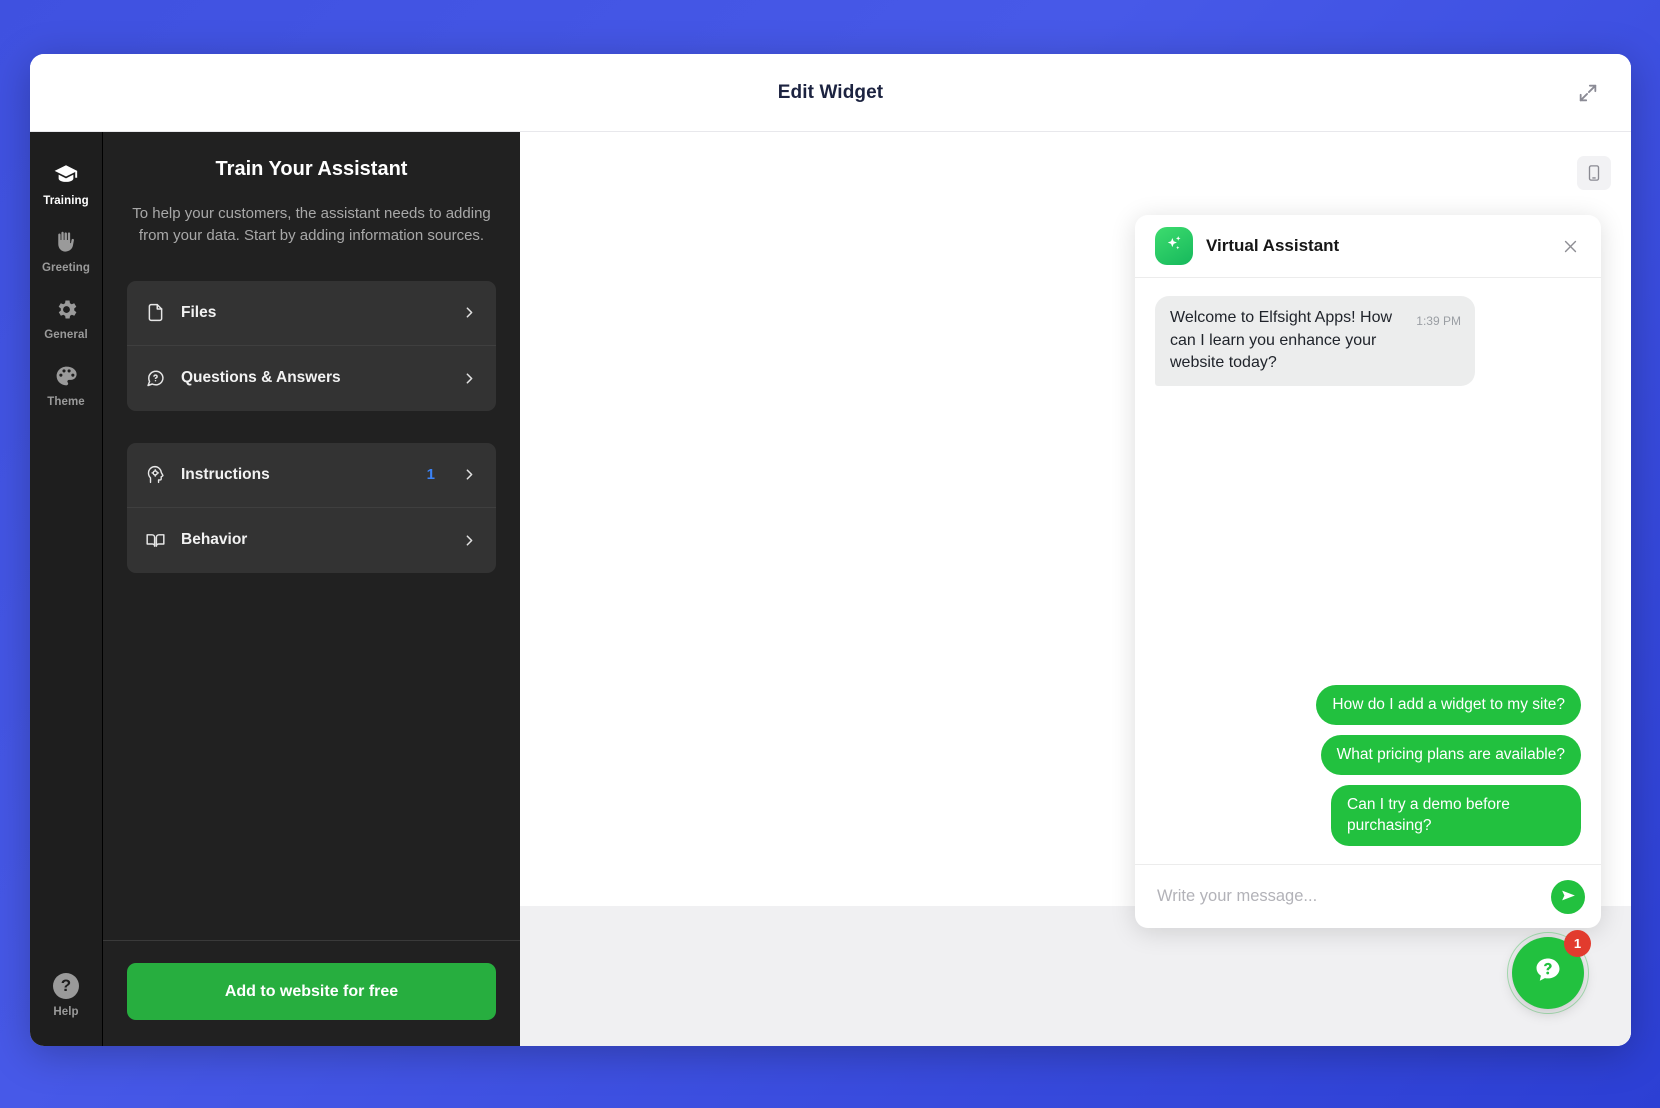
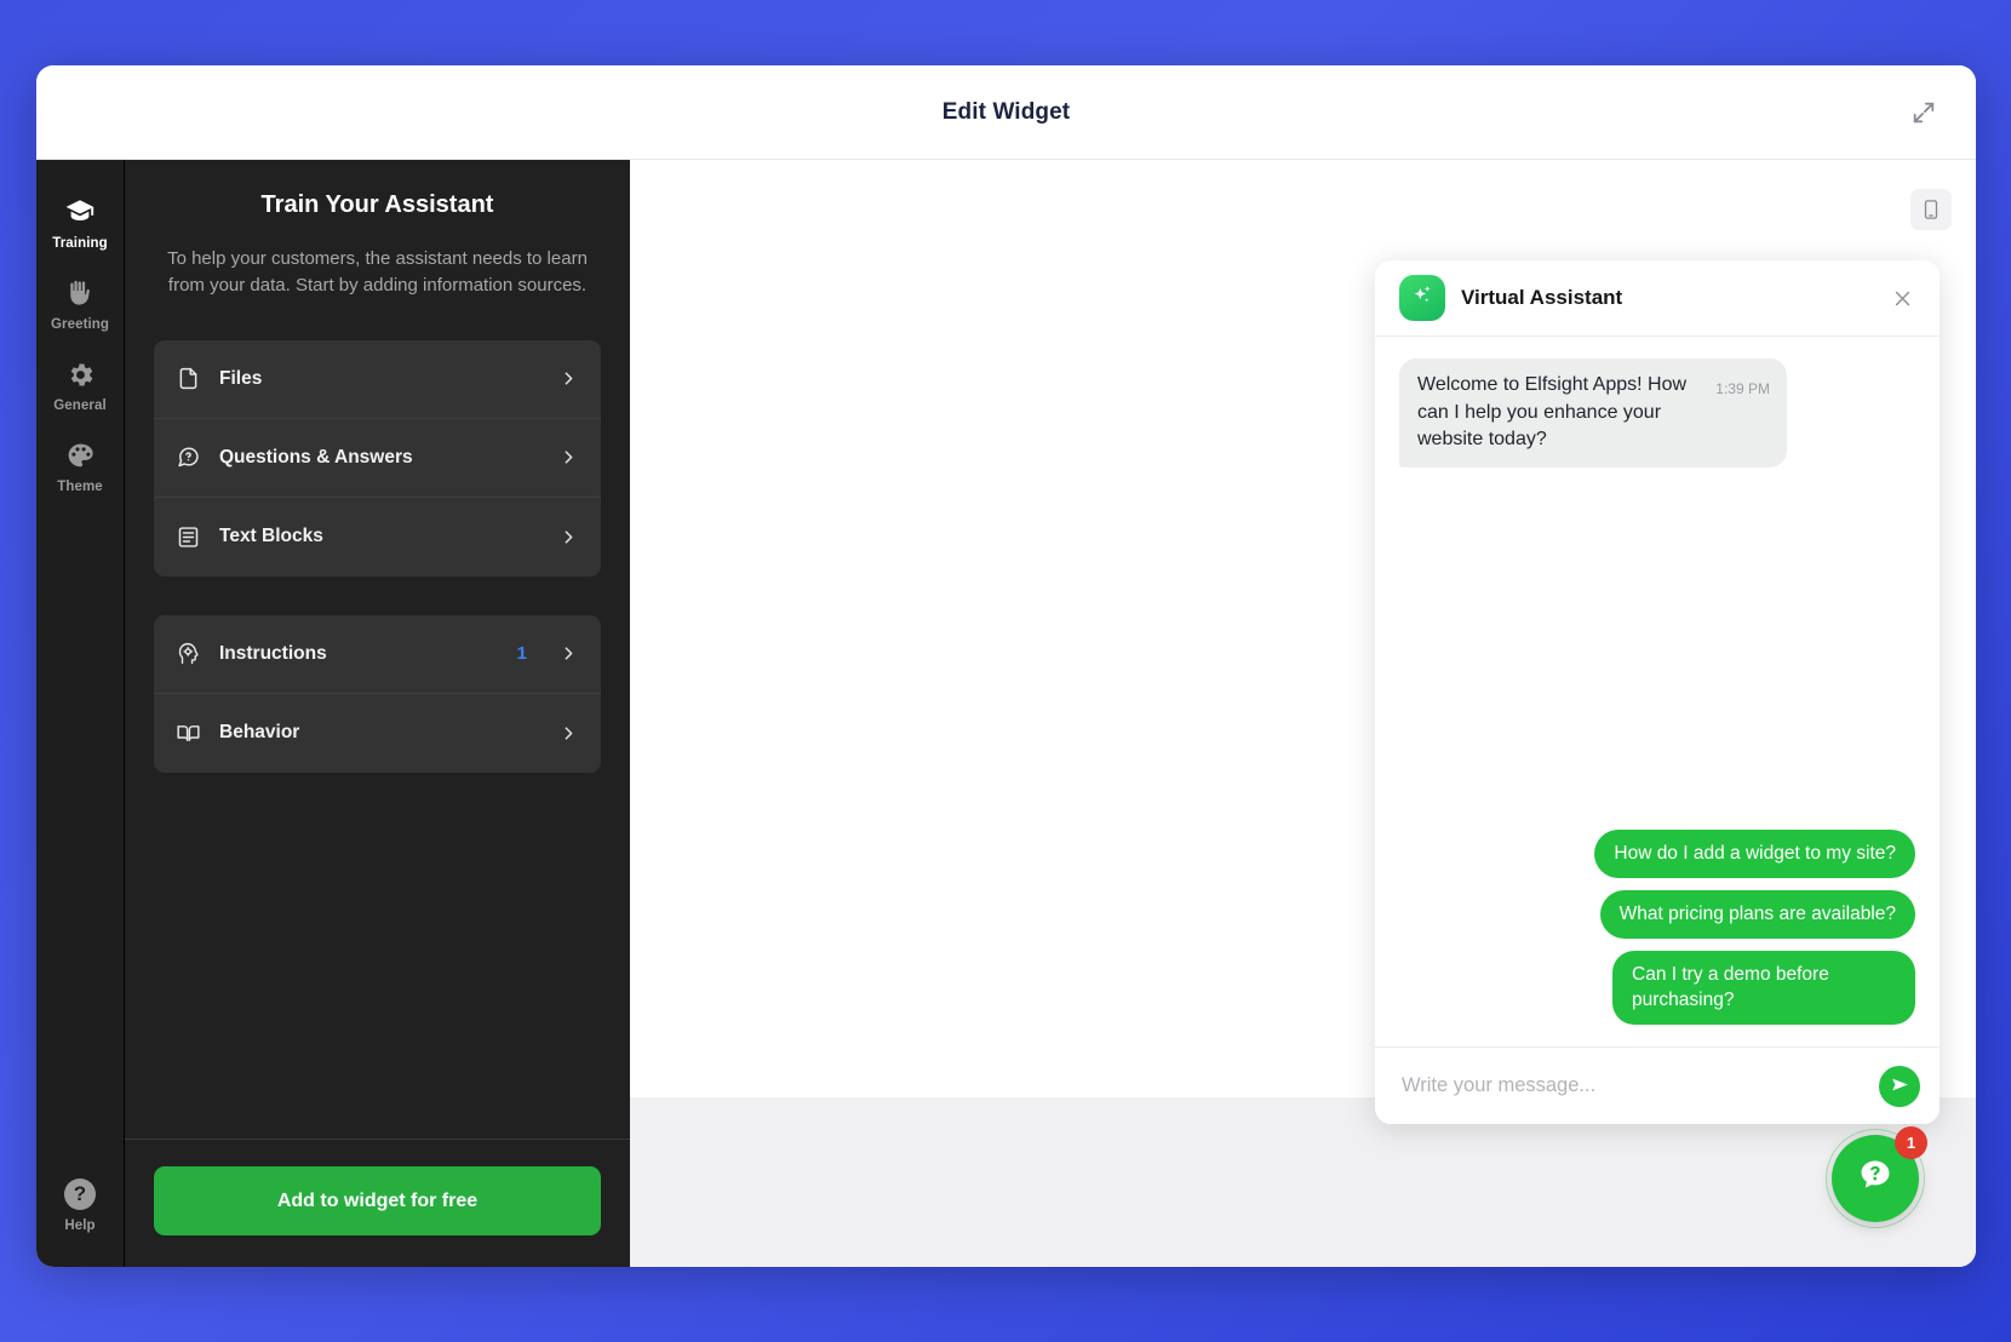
  Edit Widget
  Training
  Greeting
  General
  Theme
  ?
  Help
  Train Your Assistant
- To help your customers, the assistant needs to adding from your data. Start by adding information sources.
+ To help your customers, the assistant needs to learn from your data. Start by adding information sources.
  Files
  Questions & Answers
+ Text Blocks
  Instructions
  1
  Behavior
- Add to website for free
+ Add to widget for free
  Virtual Assistant
  1:39 PM
- Welcome to Elfsight Apps! How can I learn you enhance your website today?
+ Welcome to Elfsight Apps! How can I help you enhance your website today?
  How do I add a widget to my site?
  What pricing plans are available?
  Can I try a demo before purchasing?
  Write your message...
  1
